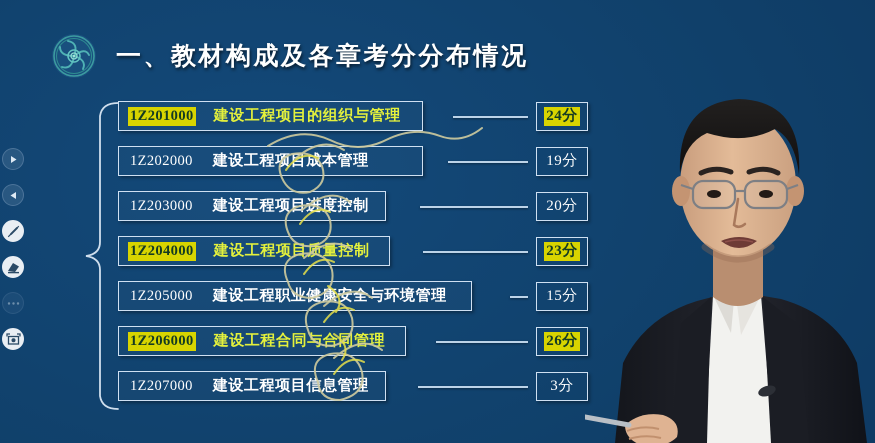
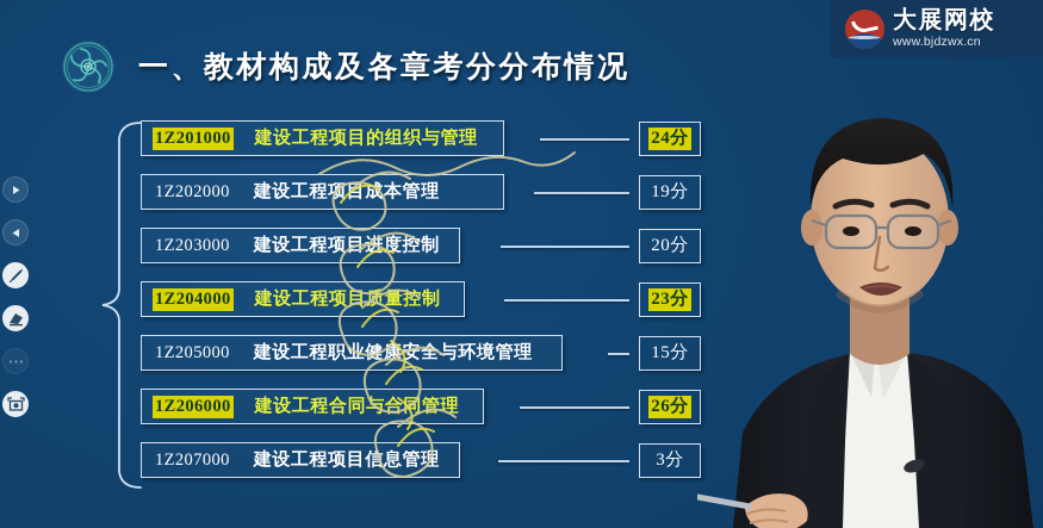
+ 大展网校
+ www.bjdzwx.cn
  一、教材构成及各章考分分布情况
  1Z201000
  建设工程项目的组织与管理
  24分
  1Z202000
  建设工程目成本管理
  19分
  1Z203000
  建设工程项目度控制
  20分
  1Z204000
  建设工程项目量控制
  23分
  1Z205000
  建设工程职健康安全与环境管理
  15分
  1Z206000
  建设工程合同合管理
  26分
  1Z207000
  建设工程项目信息管
  3分
